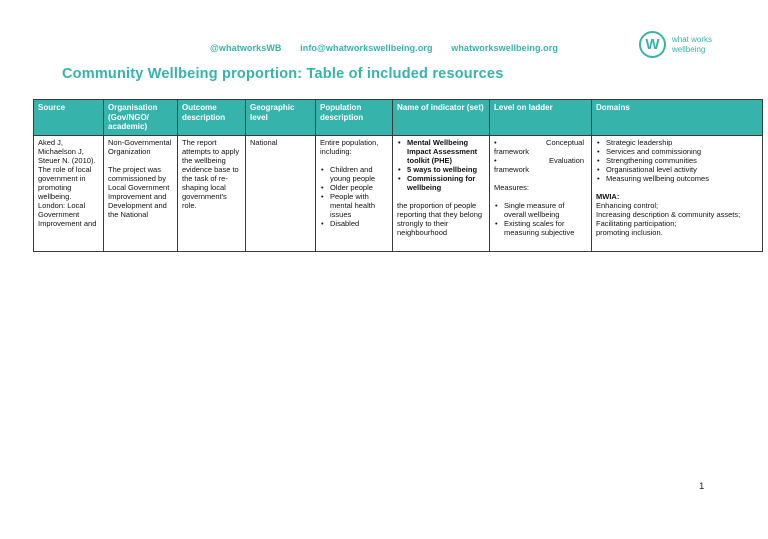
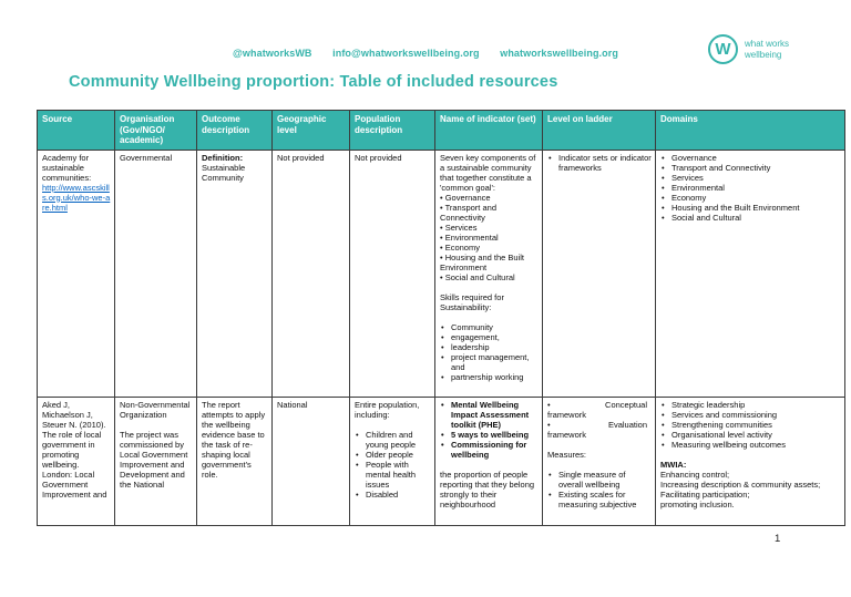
  @whatworksWB info@whatworkswellbeing.org whatworkswellbeing.org
  W
  what works
  wellbeing
  Community Wellbeing proportion: Table of included resources
  Source	Organisation (Gov/NGO/ academic)	Outcome description	Geographic level	Population description	Name of indicator (set)	Level on ladder	Domains
+ Academy for sustainable communities:http://www.ascskills.org.uk/who-we-are.html	Governmental	Definition: Sustainable Community	Not provided	Not provided	Seven key components of a sustainable community that together constitute a 'common goal':• Governance• Transport and Connectivity• Services• Environmental• Economy• Housing and the Built Environment• Social and CulturalSkills required for Sustainability:Communityengagement,leadershipproject management, andpartnership working	Indicator sets or indicator frameworks	GovernanceTransport and ConnectivityServicesEnvironmentalEconomyHousing and the Built EnvironmentSocial and Cultural
  Aked J, Michaelson J, Steuer N. (2010). The role of local government in promoting wellbeing. London: Local Government Improvement and	Non-Governmental OrganizationThe project was commissioned by Local Government Improvement and Development and the National	The report attempts to apply the wellbeing evidence base to the task of re-shaping local government's role.	National	Entire population, including:Children and young peopleOlder peoplePeople with mental health issuesDisabled	Mental Wellbeing Impact Assessment toolkit (PHE)5 ways to wellbeingCommissioning for wellbeingthe proportion of people reporting that they belong strongly to their neighbourhood	• Conceptualframework• EvaluationframeworkMeasures:Single measure of overall wellbeingExisting scales for measuring subjective	Strategic leadershipServices and commissioningStrengthening communitiesOrganisational level activityMeasuring wellbeing outcomesMWIA:Enhancing control;Increasing description & community assets;Facilitating participation;promoting inclusion.
  1
